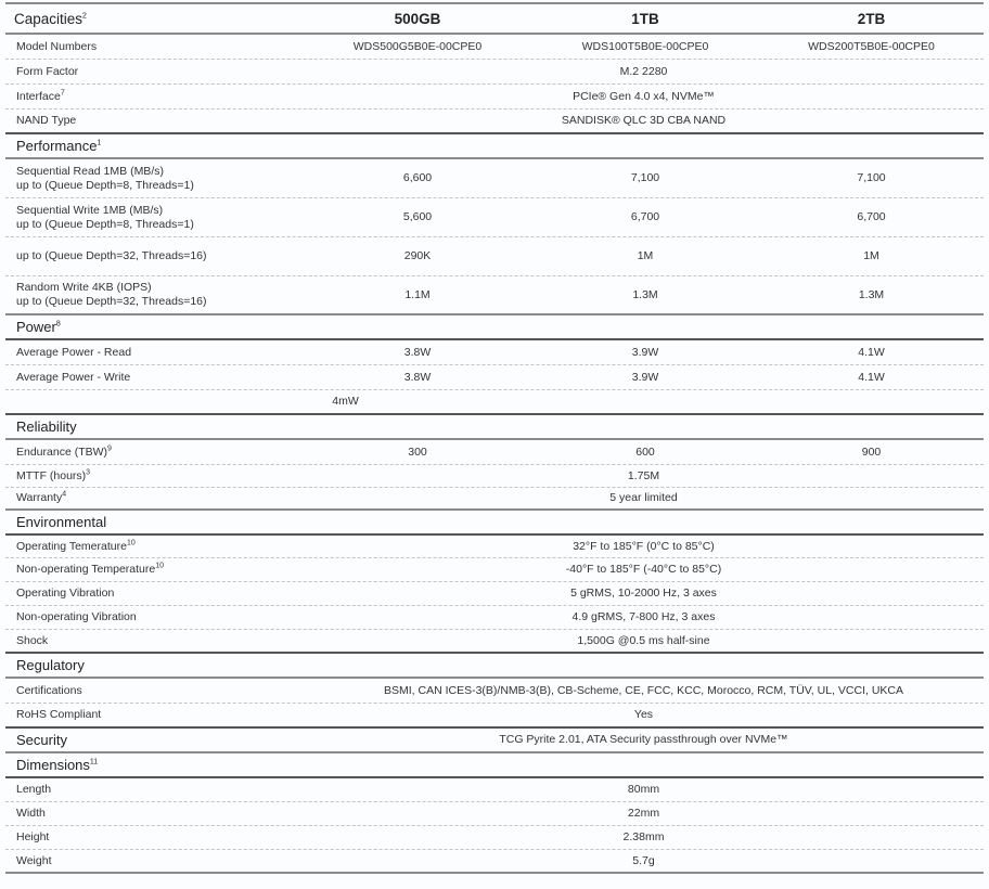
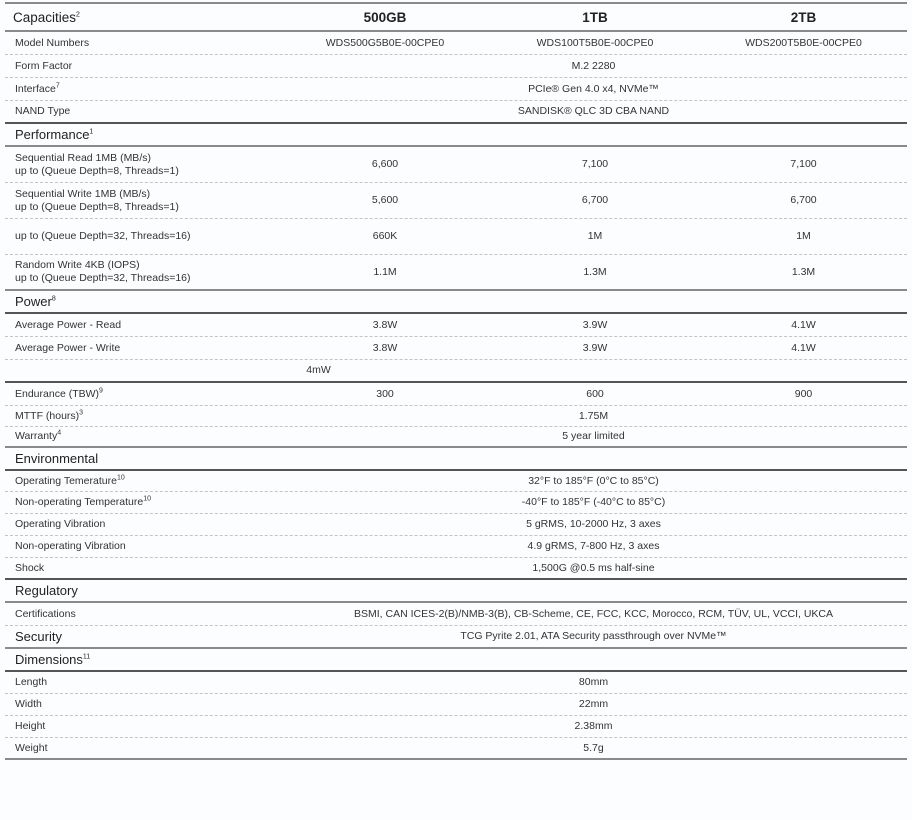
  Capacities
  500GB
  1TB
  2TB
  Model Numbers
  WDS500G5B0E-00CPE0
  WDS100T5B0E-00CPE0
  WDS200T5B0E-00CPE0
  Form Factor
  M.2 2280
  Interface
  PCIe® Gen 4.0 x4, NVMe™
  NAND Type
  SANDISK® QLC 3D CBA NAND
  Performance
  Sequential Read 1MB (MB/s)
  up to (Queue Depth=8, Threads=1)
  6,600
  7,100
  7,100
  Sequential Write 1MB (MB/s)
  up to (Queue Depth=8, Threads=1)
  5,600
  6,700
  6,700
  up to (Queue Depth=32, Threads=16)
- 290K
+ 660K
  1M
  1M
  Random Write 4KB (IOPS)
  up to (Queue Depth=32, Threads=16)
  1.1M
  1.3M
  1.3M
  Power
  Average Power - Read
  3.8W
  3.9W
  4.1W
  Average Power - Write
  3.8W
  3.9W
  4.1W
  4mW
- Reliability
  Endurance (TBW)
  300
  600
  900
  MTTF (hours)
  1.75M
  Warranty
  5 year limited
  Environmental
  Operating Temerature
  32°F to 185°F (0°C to 85°C)
  Non-operating Temperature
  -40°F to 185°F (-40°C to 85°C)
  Operating Vibration
  5 gRMS, 10-2000 Hz, 3 axes
  Non-operating Vibration
  4.9 gRMS, 7-800 Hz, 3 axes
  Shock
  1,500G @0.5 ms half-sine
  Regulatory
  Certifications
- BSMI, CAN ICES-3(B)/NMB-3(B), CB-Scheme, CE, FCC, KCC, Morocco, RCM, TÜV, UL, VCCI, UKCA
+ BSMI, CAN ICES-2(B)/NMB-3(B), CB-Scheme, CE, FCC, KCC, Morocco, RCM, TÜV, UL, VCCI, UKCA
- RoHS Compliant
- Yes
  Security
  TCG Pyrite 2.01, ATA Security passthrough over NVMe™
  Dimensions
  Length
  80mm
  Width
  22mm
  Height
  2.38mm
  Weight
  5.7g
